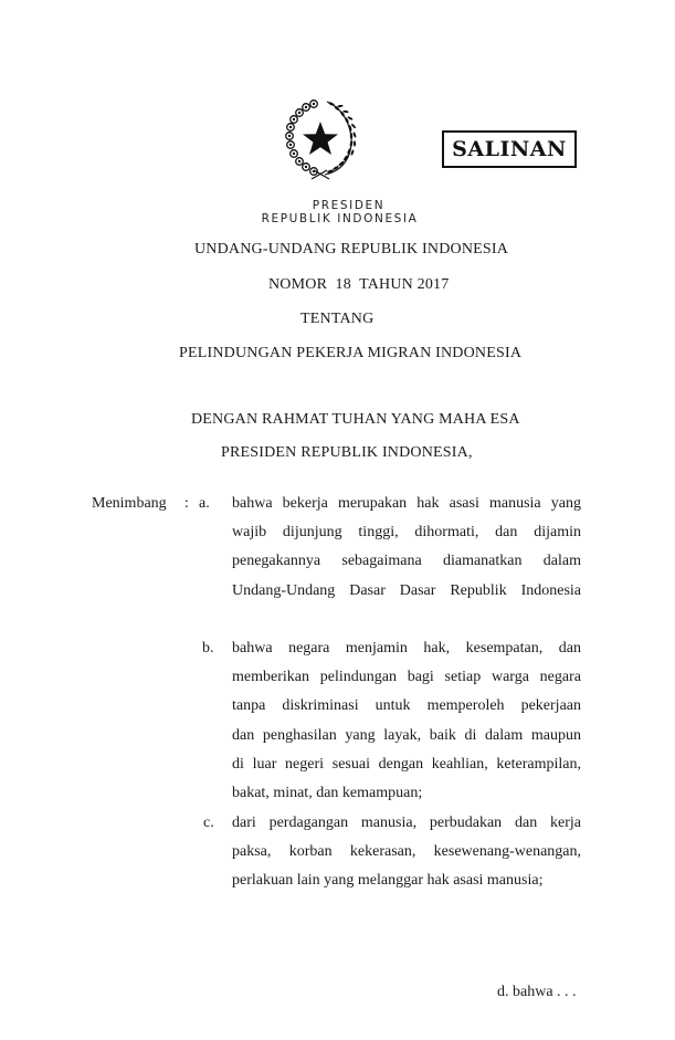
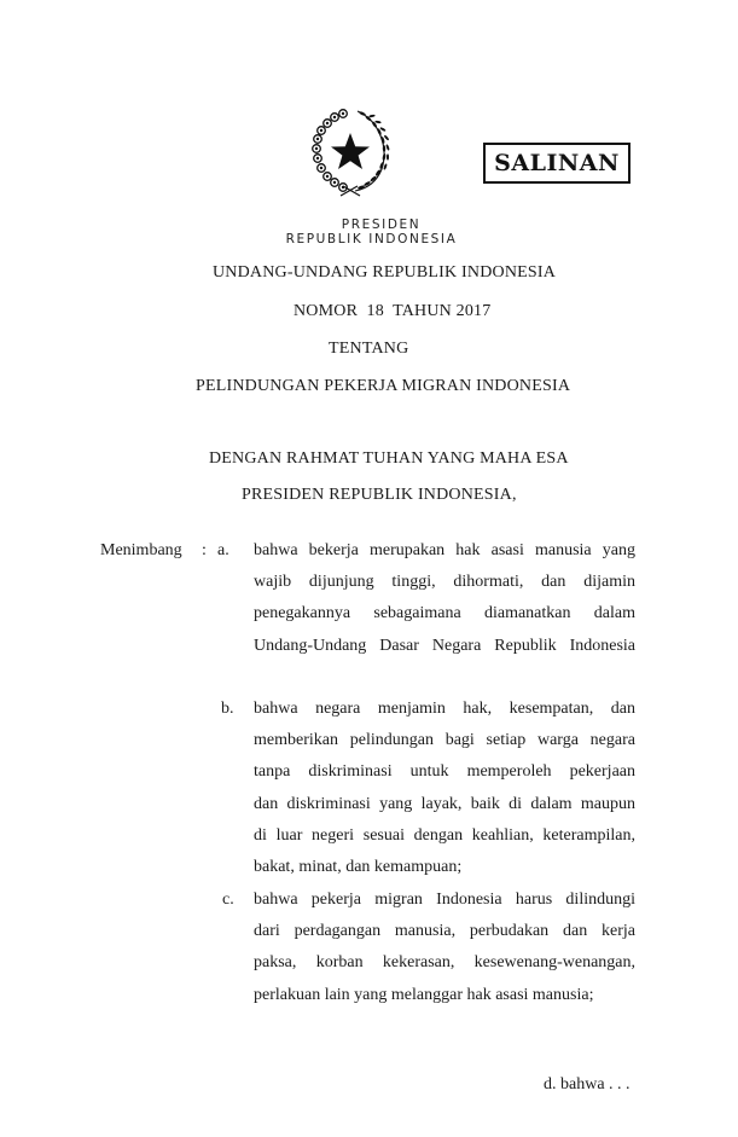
  SALINAN
  PRESIDEN
  REPUBLIK INDONESIA
  UNDANG-UNDANG REPUBLIK INDONESIA
  NOMOR 18 TAHUN 2017
  TENTANG
  PELINDUNGAN PEKERJA MIGRAN INDONESIA
  DENGAN RAHMAT TUHAN YANG MAHA ESA
  PRESIDEN REPUBLIK INDONESIA,
  Menimbang
  :
  a.
  bahwa bekerja merupakan hak asasi manusia yang
  wajib dijunjung tinggi, dihormati, dan dijamin
  penegakannya sebagaimana diamanatkan dalam
- Undang-Undang Dasar Dasar Republik Indonesia
+ Undang-Undang Dasar Negara Republik Indonesia
  b.
  bahwa negara menjamin hak, kesempatan, dan
  memberikan pelindungan bagi setiap warga negara
  tanpa diskriminasi untuk memperoleh pekerjaan
- dan penghasilan yang layak, baik di dalam maupun
+ dan diskriminasi yang layak, baik di dalam maupun
  di luar negeri sesuai dengan keahlian, keterampilan,
  bakat, minat, dan kemampuan;
  c.
+ bahwa pekerja migran Indonesia harus dilindungi
  dari perdagangan manusia, perbudakan dan kerja
  paksa, korban kekerasan, kesewenang-wenangan,
  perlakuan lain yang melanggar hak asasi manusia;
  d. bahwa . . .
